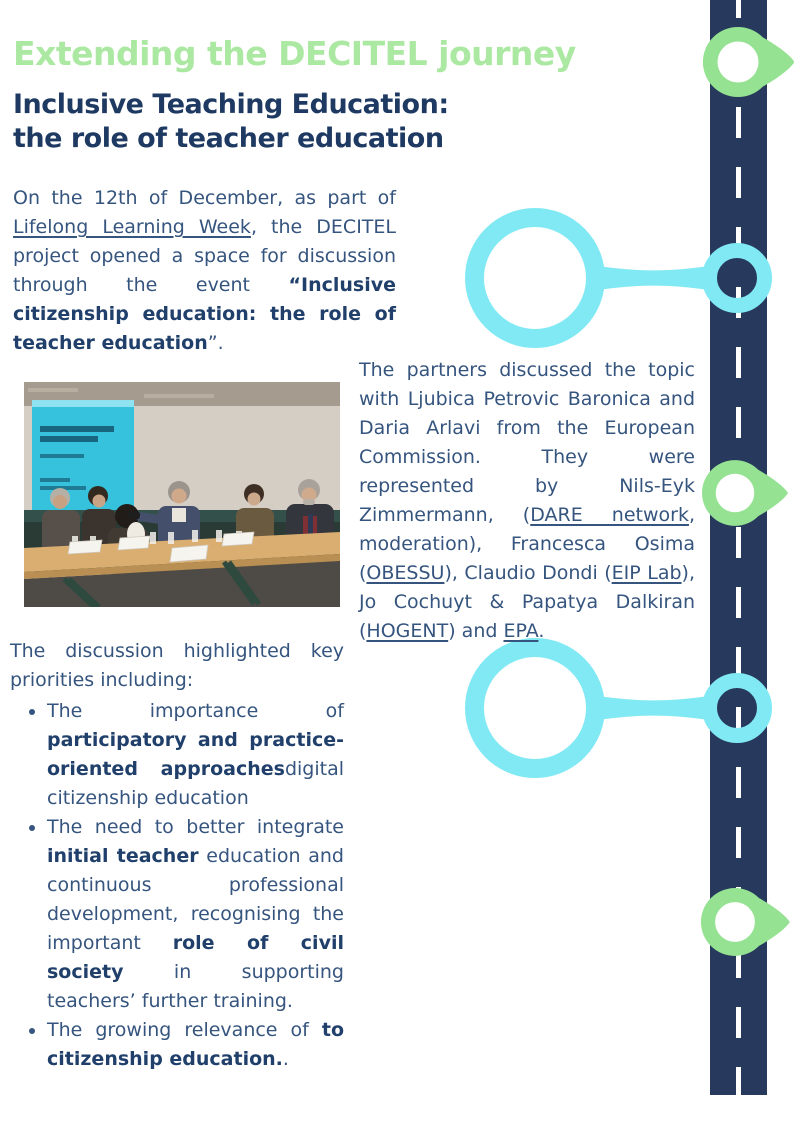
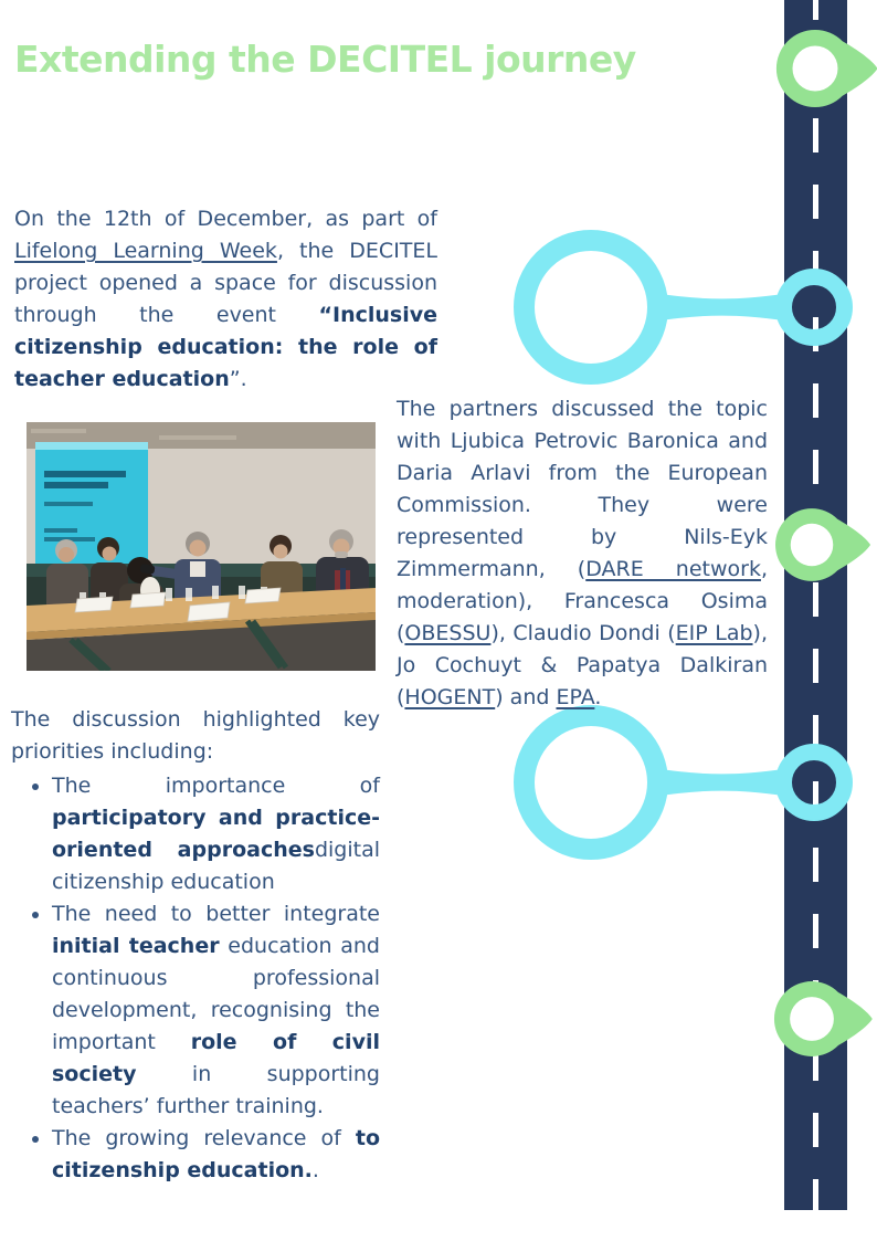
  Extending the DECITEL journey
- Inclusive Teaching Education:
- the role of teacher education
  On the 12th of December, as part of Lifelong Learning Week, the DECITEL project opened a space for discussion through the event “Inclusive citizenship education: the role of teacher education”.
  The partners discussed the topic with Ljubica Petrovic Baronica and Daria Arlavi from the European Commission. They were represented by Nils-Eyk Zimmermann, (DARE network, moderation), Francesca Osima (OBESSU), Claudio Dondi (EIP Lab), Jo Cochuyt & Papatya Dalkiran (HOGENT) and EPA.
  The discussion highlighted key priorities including:
  The importance of participatory and practice-oriented approachesdigital citizenship education
  The need to better integrate initial teacher education and continuous professional development, recognising the important role of civil society in supporting teachers’ further training.
  The growing relevance of to citizenship education..
